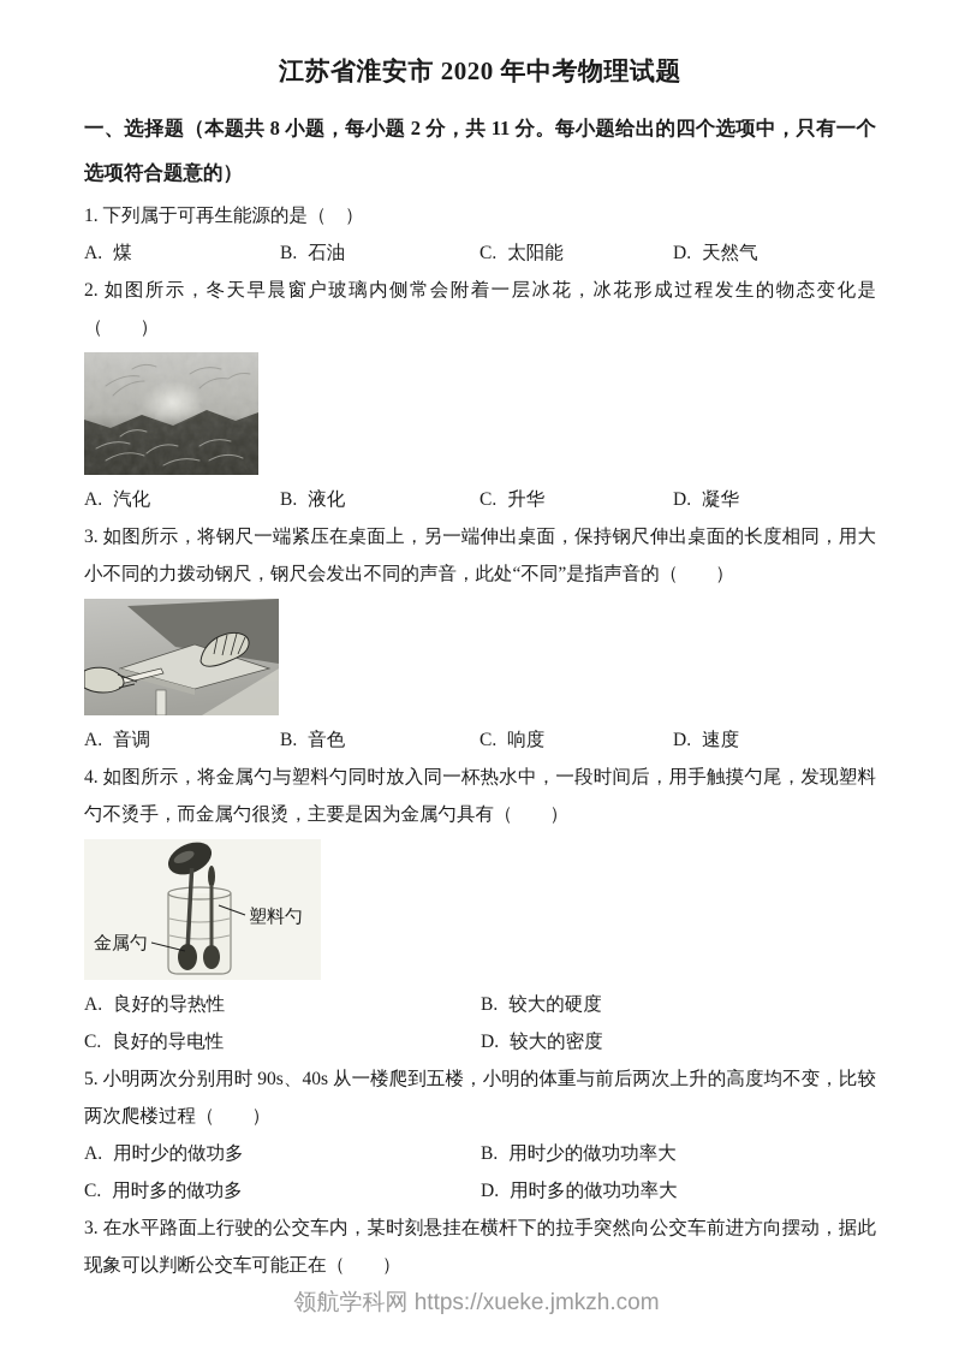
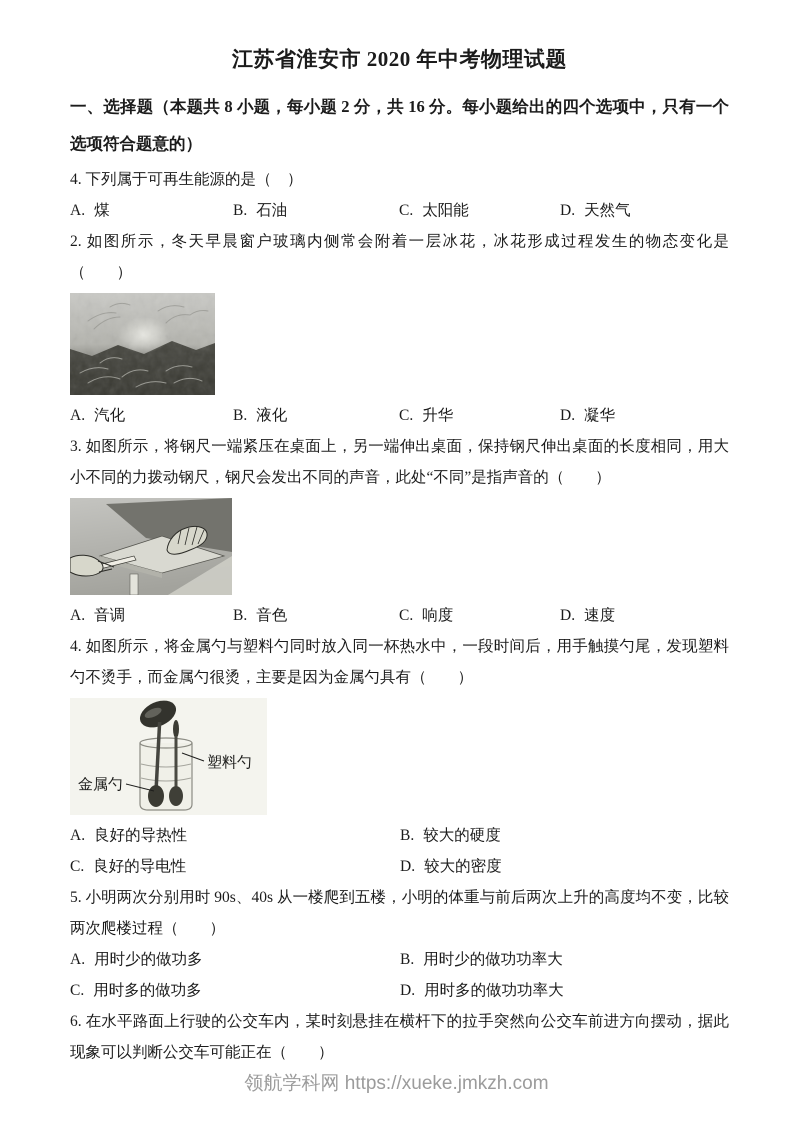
  江苏省淮安市 2020 年中考物理试题
- 一、选择题（本题共 8 小题，每小题 2 分，共 11 分。每小题给出的四个选项中，只有一个选项符合题意的）
+ 一、选择题（本题共 8 小题，每小题 2 分，共 16 分。每小题给出的四个选项中，只有一个选项符合题意的）
- 1. 下列属于可再生能源的是（ ）
+ 4. 下列属于可再生能源的是（ ）
  A. 煤
  B. 石油
  C. 太阳能
  D. 天然气
  2. 如图所示，冬天早晨窗户玻璃内侧常会附着一层冰花，冰花形成过程发生的物态变化是（ ）
  A. 汽化
  B. 液化
  C. 升华
  D. 凝华
  3. 如图所示，将钢尺一端紧压在桌面上，另一端伸出桌面，保持钢尺伸出桌面的长度相同，用大小不同的力拨动钢尺，钢尺会发出不同的声音，此处“不同”是指声音的（ ）
  A. 音调
  B. 音色
  C. 响度
  D. 速度
  4. 如图所示，将金属勺与塑料勺同时放入同一杯热水中，一段时间后，用手触摸勺尾，发现塑料勺不烫手，而金属勺很烫，主要是因为金属勺具有（ ）
  金属勺
  塑料勺
  A. 良好的导热性
  B. 较大的硬度
  C. 良好的导电性
  D. 较大的密度
  5. 小明两次分别用时 90s、40s 从一楼爬到五楼，小明的体重与前后两次上升的高度均不变，比较两次爬楼过程（ ）
  A. 用时少的做功多
  B. 用时少的做功功率大
  C. 用时多的做功多
  D. 用时多的做功功率大
- 3. 在水平路面上行驶的公交车内，某时刻悬挂在横杆下的拉手突然向公交车前进方向摆动，据此现象可以判断公交车可能正在（ ）
+ 6. 在水平路面上行驶的公交车内，某时刻悬挂在横杆下的拉手突然向公交车前进方向摆动，据此现象可以判断公交车可能正在（ ）
  领航学科网 https://xueke.jmkzh.com
